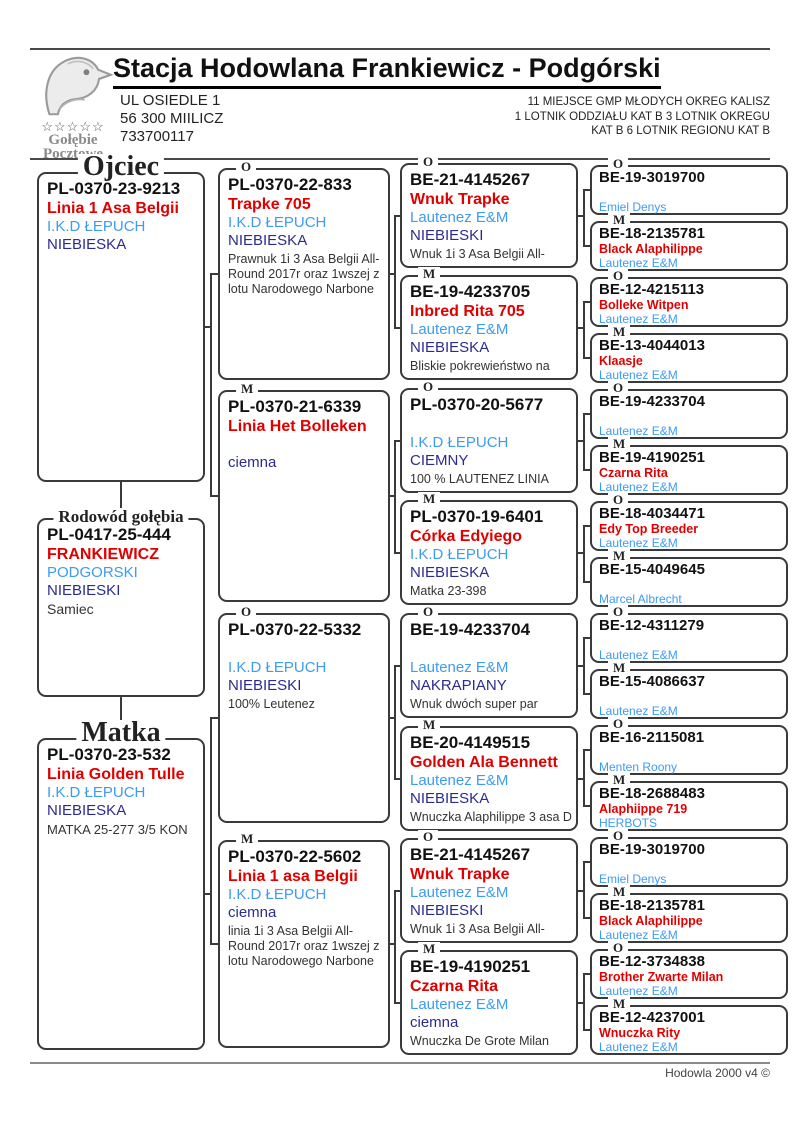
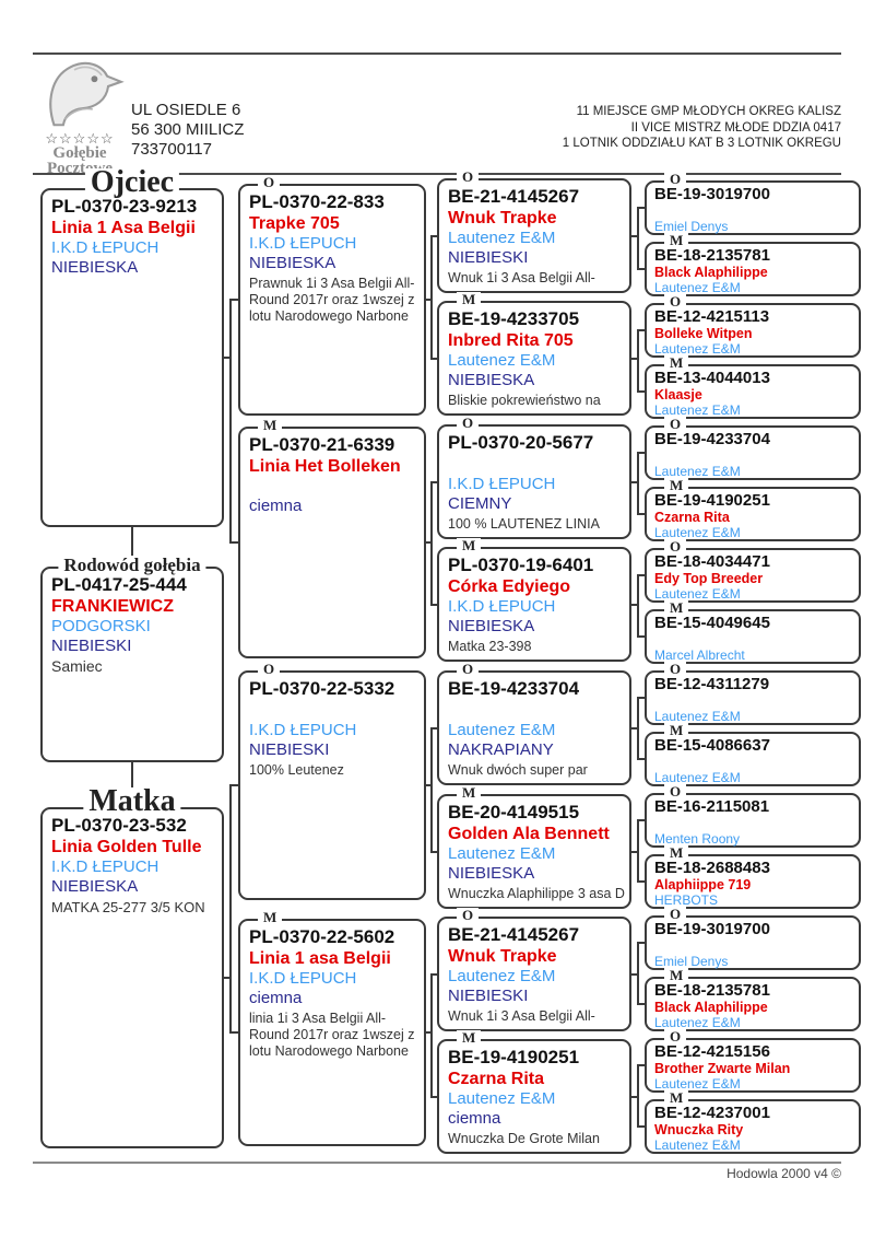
  ☆☆☆☆☆
  Gołębie
- Stacja Hodowlana Frankiewicz - Podgórski
- UL OSIEDLE 1
+ UL OSIEDLE 6
  56 300 MIILICZ
  733700117
  11 MIEJSCE GMP MŁODYCH OKREG KALISZ
+ II VICE MISTRZ MŁODE DDZIA 0417
  1 LOTNIK ODDZIAŁU KAT B 3 LOTNIK OKREGU
- KAT B 6 LOTNIK REGIONU KAT B
  Ojciec
  PL-0370-23-9213
  Linia 1 Asa Belgii
  I.K.D ŁEPUCH
  NIEBIESKA
  Rodowód gołębia
  PL-0417-25-444
  FRANKIEWICZ
  PODGORSKI
  NIEBIESKI
  Samiec
  Matka
  PL-0370-23-532
  Linia Golden Tulle
  I.K.D ŁEPUCH
  NIEBIESKA
  MATKA 25-277 3/5 KON
  O
  PL-0370-22-833
  Trapke 705
  I.K.D ŁEPUCH
  NIEBIESKA
  Prawnuk 1i 3 Asa Belgii All-Round 2017r oraz 1wszej z lotu Narodowego Narbone
  M
  PL-0370-21-6339
  Linia Het Bolleken
  ciemna
  O
  PL-0370-22-5332
  I.K.D ŁEPUCH
  NIEBIESKI
  100% Leutenez
  M
  PL-0370-22-5602
  Linia 1 asa Belgii
  I.K.D ŁEPUCH
  ciemna
  linia 1i 3 Asa Belgii All-Round 2017r oraz 1wszej z lotu Narodowego Narbone
  O
  BE-21-4145267
  Wnuk Trapke
  Lautenez E&M
  NIEBIESKI
  Wnuk 1i 3 Asa Belgii All-
  M
  BE-19-4233705
  Inbred Rita 705
  Lautenez E&M
  NIEBIESKA
  Bliskie pokrewieństwo na
  O
  PL-0370-20-5677
  I.K.D ŁEPUCH
  CIEMNY
  100 % LAUTENEZ LINIA
  M
  PL-0370-19-6401
  Córka Edyiego
  I.K.D ŁEPUCH
  NIEBIESKA
  Matka 23-398
  O
  BE-19-4233704
  Lautenez E&M
  NAKRAPIANY
  Wnuk dwóch super par
  M
  BE-20-4149515
  Golden Ala Bennett
  Lautenez E&M
  NIEBIESKA
  Wnuczka Alaphilippe 3 asa D
  O
  BE-21-4145267
  Wnuk Trapke
  Lautenez E&M
  NIEBIESKI
  Wnuk 1i 3 Asa Belgii All-
  M
  BE-19-4190251
  Czarna Rita
  Lautenez E&M
  ciemna
  Wnuczka De Grote Milan
  O
  BE-19-3019700
  Emiel Denys
  M
  BE-18-2135781
  Black Alaphilippe
  Lautenez E&M
  O
  BE-12-4215113
  Bolleke Witpen
  Lautenez E&M
  M
  BE-13-4044013
  Klaasje
  Lautenez E&M
  O
  BE-19-4233704
  Lautenez E&M
  M
  BE-19-4190251
  Czarna Rita
  Lautenez E&M
  O
  BE-18-4034471
  Edy Top Breeder
  Lautenez E&M
  M
  BE-15-4049645
  Marcel Albrecht
  O
  BE-12-4311279
  Lautenez E&M
  M
  BE-15-4086637
  Lautenez E&M
  O
  BE-16-2115081
  Menten Roony
  M
  BE-18-2688483
  Alaphiippe 719
  HERBOTS
  O
  BE-19-3019700
  Emiel Denys
  M
  BE-18-2135781
  Black Alaphilippe
  Lautenez E&M
  O
- BE-12-3734838
+ BE-12-4215156
  Brother Zwarte Milan
  Lautenez E&M
  M
  BE-12-4237001
  Wnuczka Rity
  Lautenez E&M
  Hodowla 2000 v4 ©
